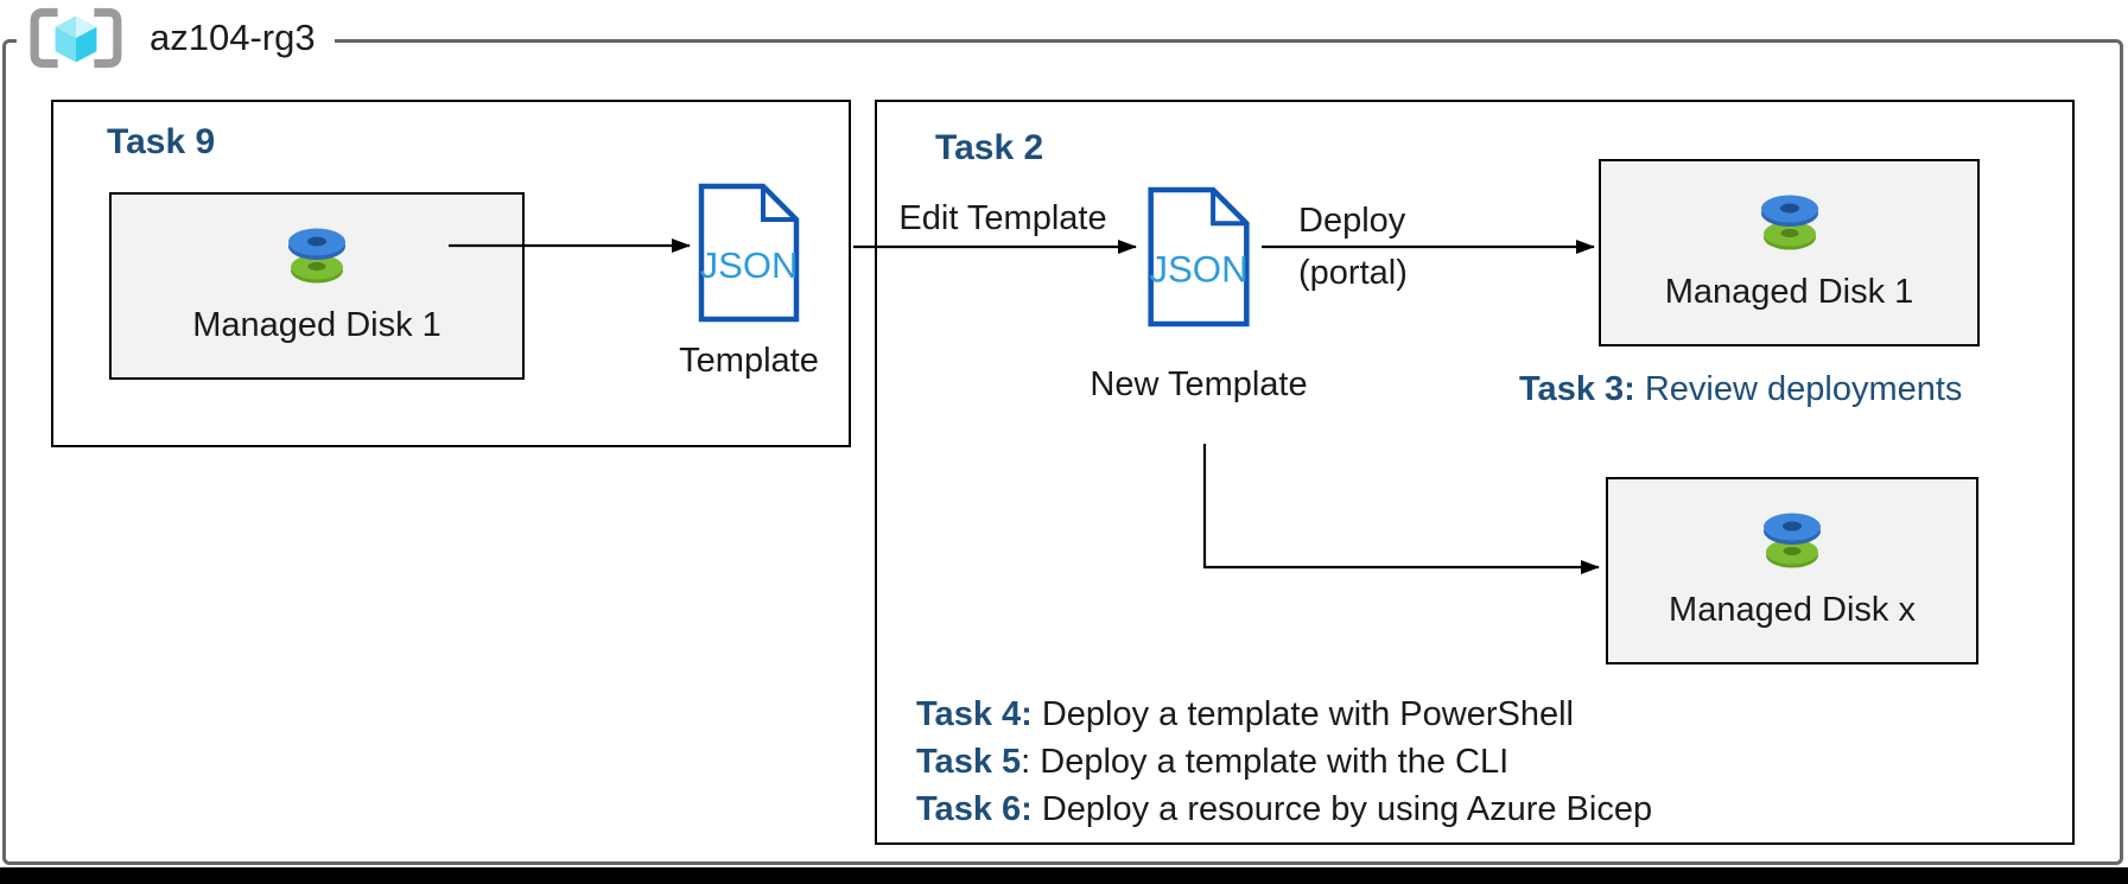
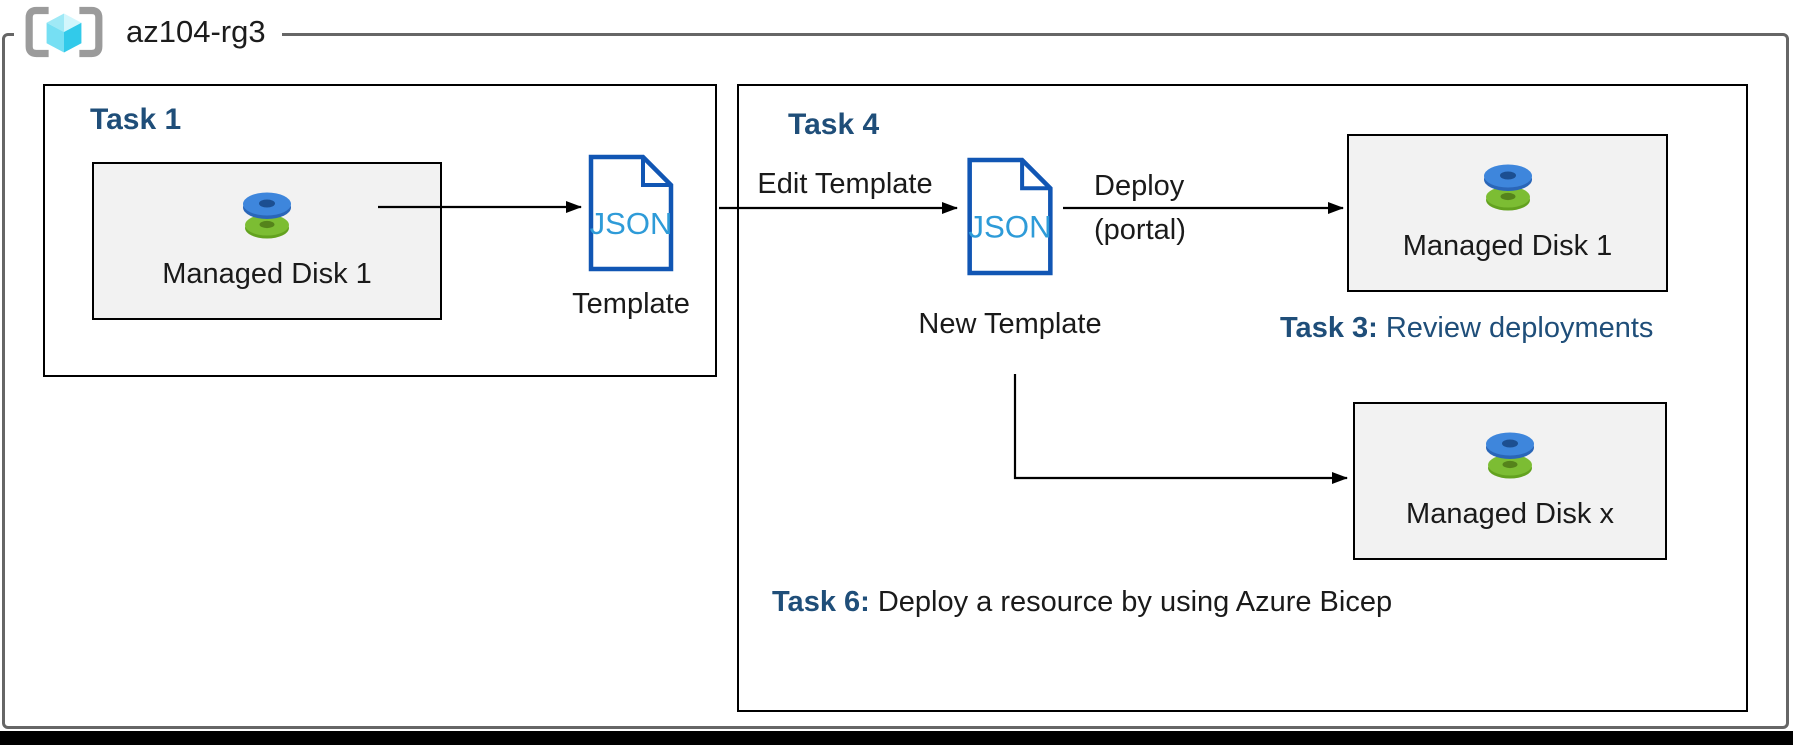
  az104-rg3
- Task 9
+ Task 1
  Managed Disk 1
  JSON
  Template
- Task 2
+ Task 4
  Edit Template
  JSON
  New Template
  Deploy
  (portal)
  Managed Disk 1
  Task 3: Review deployments
  Managed Disk x
- Task 4: Deploy a template with PowerShell
- Task 5: Deploy a template with the CLI
  Task 6: Deploy a resource by using Azure Bicep
